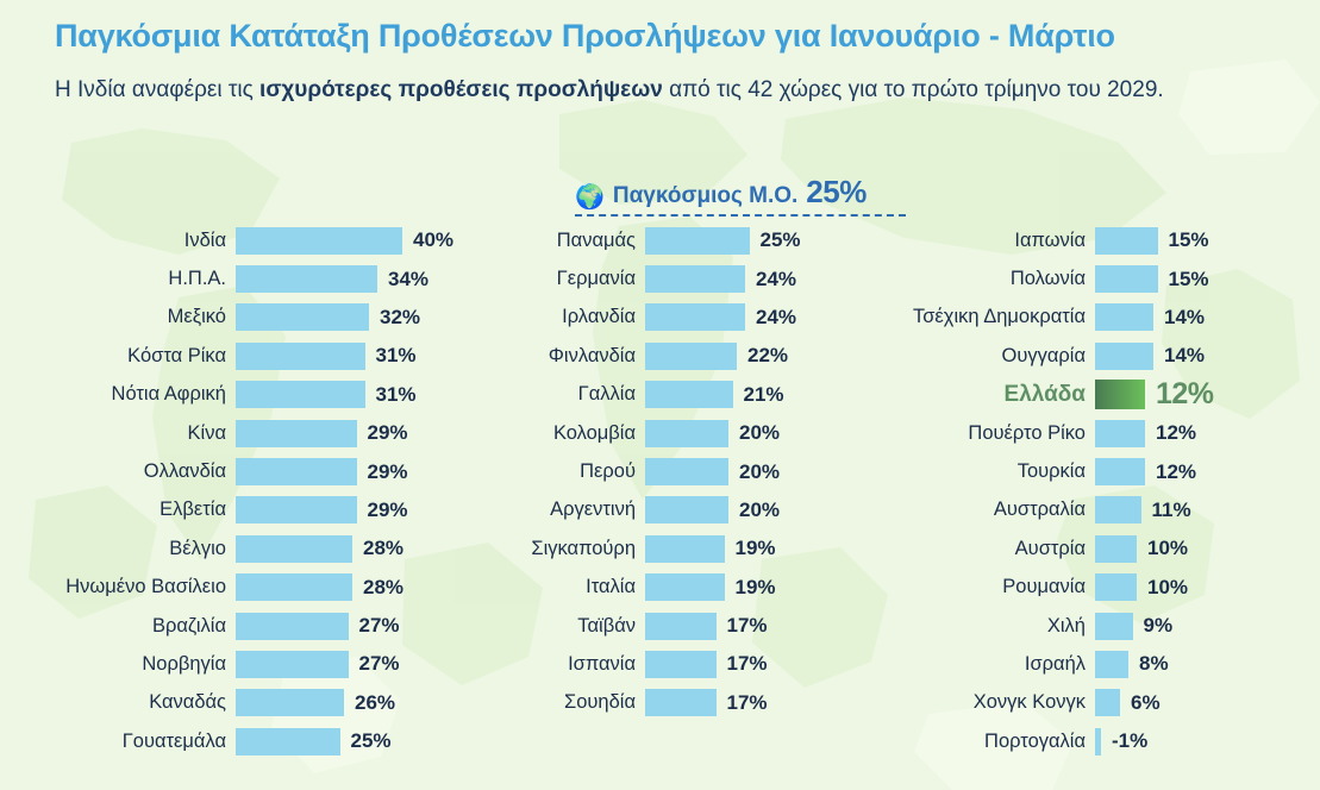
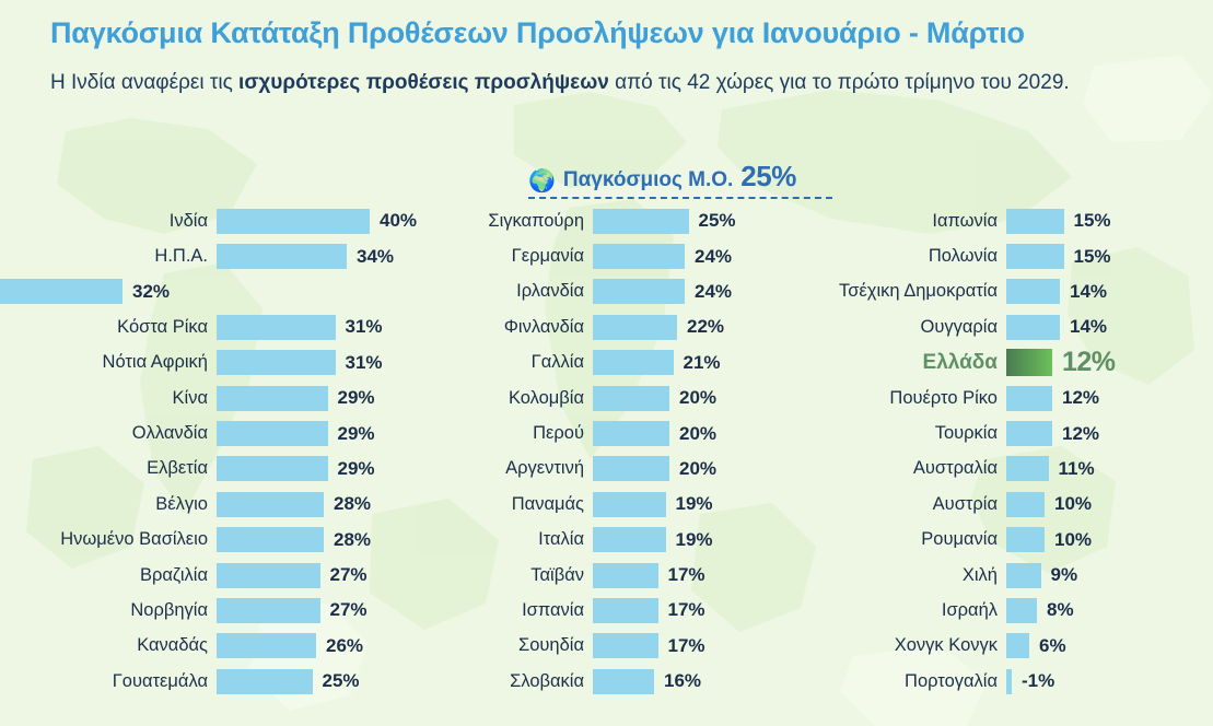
  Παγκόσμια Κατάταξη Προθέσεων Προσλήψεων για Ιανουάριο - Μάρτιο
  Η Ινδία αναφέρει τις ισχυρότερες προθέσεις προσλήψεων από τις 42 χώρες για το πρώτο τρίμηνο του 2029.
  🌍
  Παγκόσμιος Μ.Ο.
  25%
  Ινδία
  40%
  Η.Π.Α.
  34%
- Μεξικό
  32%
  Κόστα Ρίκα
  31%
  Νότια Αφρική
  31%
  Κίνα
  29%
  Ολλανδία
  29%
  Ελβετία
  29%
  Βέλγιο
  28%
  Ηνωμένο Βασίλειο
  28%
  Βραζιλία
  27%
  Νορβηγία
  27%
  Καναδάς
  26%
  Γουατεμάλα
  25%
- Παναμάς
+ Σιγκαπούρη
  25%
  Γερμανία
  24%
  Ιρλανδία
  24%
  Φινλανδία
  22%
  Γαλλία
  21%
  Κολομβία
  20%
  Περού
  20%
  Αργεντινή
  20%
- Σιγκαπούρη
+ Παναμάς
  19%
  Ιταλία
  19%
  Ταϊβάν
  17%
  Ισπανία
  17%
  Σουηδία
  17%
+ Σλοβακία
+ 16%
  Ιαπωνία
  15%
  Πολωνία
  15%
  Τσέχικη Δημοκρατία
  14%
  Ουγγαρία
  14%
  Ελλάδα
  12%
  Πουέρτο Ρίκο
  12%
  Τουρκία
  12%
  Αυστραλία
  11%
  Αυστρία
  10%
  Ρουμανία
  10%
  Χιλή
  9%
  Ισραήλ
  8%
  Χονγκ Κονγκ
  6%
  Πορτογαλία
  -1%
